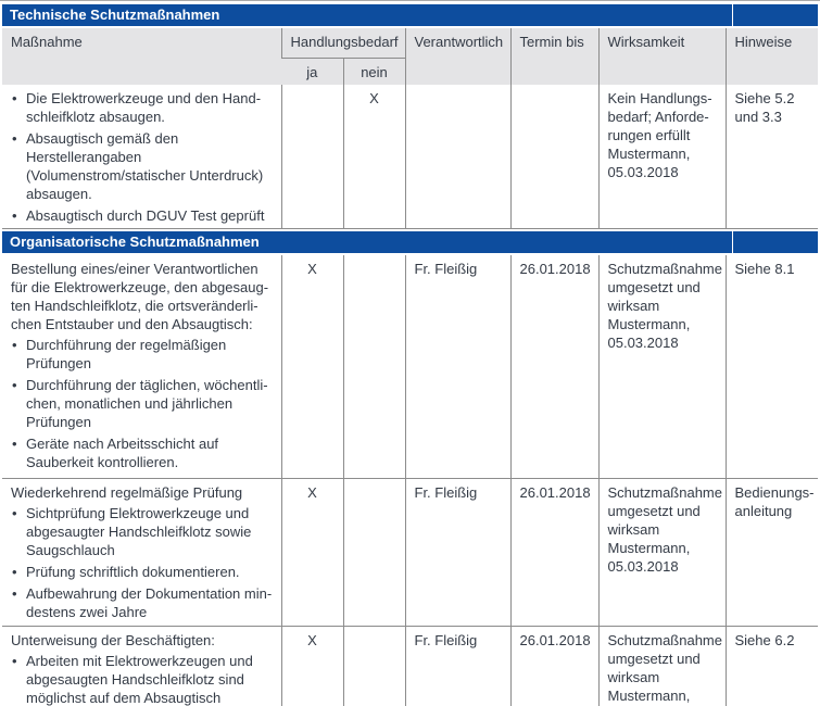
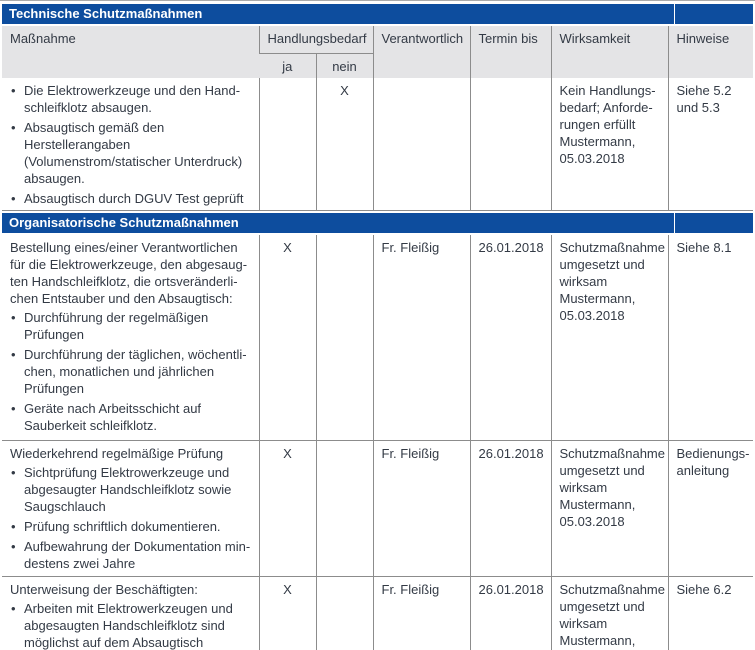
  Technische Schutzmaßnahmen
  Maßnahme	Handlungsbedarf	Verantwortlich	Termin bis	Wirksamkeit	Hinweise
  ja	nein
- Die Elektrowerkzeuge und den Hand­schleifklotz absaugen. Absaugtisch gemäß den Herstelleranga­ben (Volumenstrom/statischer Unter­druck) absaugen. Absaugtisch durch DGUV Test geprüft		X			Kein Handlungs­bedarf; Anforde­rungen erfüllt Mustermann, 05.03.2018	Siehe 5.2 und 3.3
+ Die Elektrowerkzeuge und den Hand­schleifklotz absaugen. Absaugtisch gemäß den Herstelleranga­ben (Volumenstrom/statischer Unter­druck) absaugen. Absaugtisch durch DGUV Test geprüft		X			Kein Handlungs­bedarf; Anforde­rungen erfüllt Mustermann, 05.03.2018	Siehe 5.2 und 5.3
  Organisatorische Schutzmaßnahmen
- Bestellung eines/einer Verantwortlichen für die Elektrowerkzeuge, den abgesaug­ten Handschleifklotz, die ortsveränderli­chen Entstauber und den Absaugtisch: Durchführung der regelmäßigen Prüfungen Durchführung der täglichen, wöchentli­chen, monatlichen und jährlichen Prüfungen Geräte nach Arbeitsschicht auf Sauber­keit kontrollieren.	X		Fr. Fleißig	26.01.2018	Schutzmaßnahme umgesetzt und wirksam Mustermann, 05.03.2018	Siehe 8.1
+ Bestellung eines/einer Verantwortlichen für die Elektrowerkzeuge, den abgesaug­ten Handschleifklotz, die ortsveränderli­chen Entstauber und den Absaugtisch: Durchführung der regelmäßigen Prüfungen Durchführung der täglichen, wöchentli­chen, monatlichen und jährlichen Prüfungen Geräte nach Arbeitsschicht auf Sauber­keit schleifklotz.	X		Fr. Fleißig	26.01.2018	Schutzmaßnahme umgesetzt und wirksam Mustermann, 05.03.2018	Siehe 8.1
  Wiederkehrend regelmäßige Prüfung Sichtprüfung Elektrowerkzeuge und abgesaugter Handschleifklotz sowie Saugschlauch Prüfung schriftlich dokumentieren. Aufbewahrung der Dokumentation min­destens zwei Jahre	X		Fr. Fleißig	26.01.2018	Schutzmaßnahme umgesetzt und wirksam Mustermann, 05.03.2018	Bedienungs­anleitung
  Unterweisung der Beschäftigten: Arbeiten mit Elektrowerkzeugen und abgesaugten Handschleifklotz sind möglichst auf dem Absaugtisch	X		Fr. Fleißig	26.01.2018	Schutzmaßnahme umgesetzt und wirksam Mustermann,	Siehe 6.2
